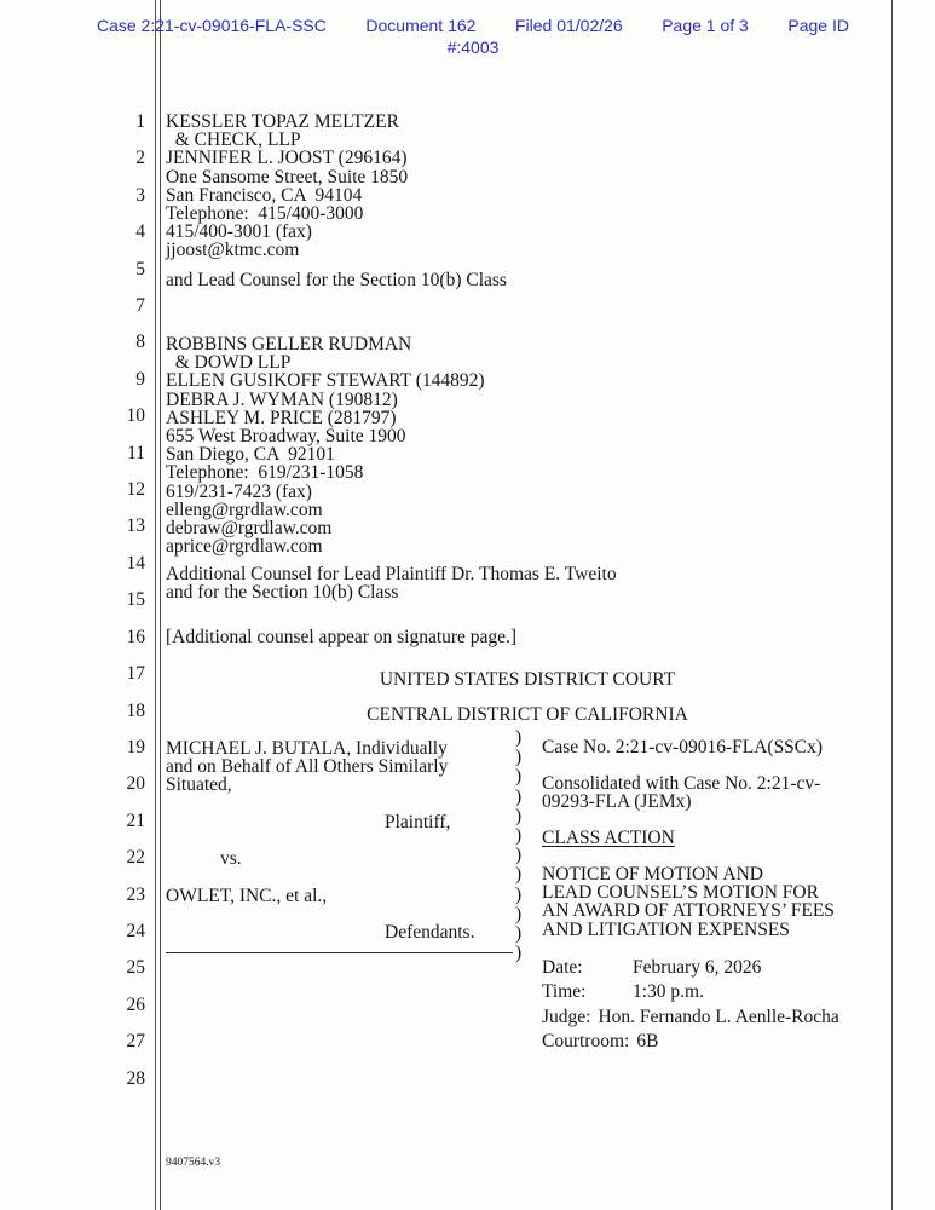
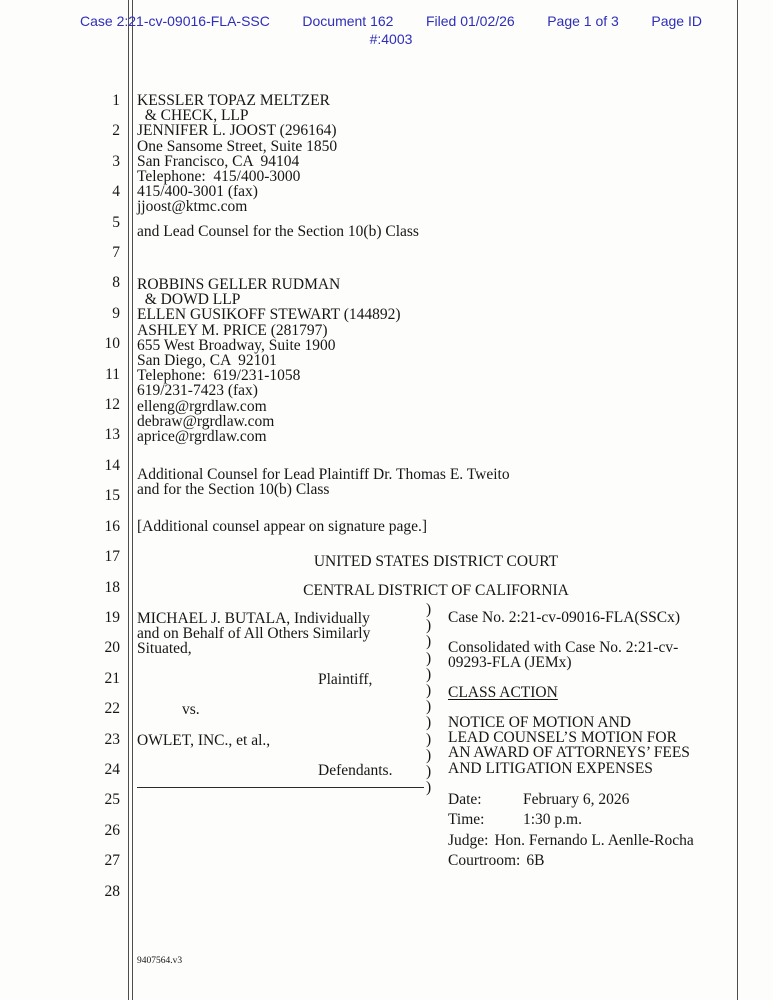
  Case 2:21-cv-09016-FLA-SSC
  Document 162
  Filed 01/02/26
  Page 1 of 3
  Page ID
  #:4003
  1
  2
  3
  4
  5
  7
  8
  9
  10
  11
  12
  13
  14
  15
  16
  17
  18
  19
  20
  21
  22
  23
  24
  25
  26
  27
  28
  KESSLER TOPAZ MELTZER
  & CHECK, LLP
  JENNIFER L. JOOST (296164)
  One Sansome Street, Suite 1850
  San Francisco, CA 94104
  Telephone: 415/400-3000
  415/400-3001 (fax)
  jjoost@ktmc.com
  and Lead Counsel for the Section 10(b) Class
  ROBBINS GELLER RUDMAN
  & DOWD LLP
  ELLEN GUSIKOFF STEWART (144892)
- DEBRA J. WYMAN (190812)
  ASHLEY M. PRICE (281797)
  655 West Broadway, Suite 1900
  San Diego, CA 92101
  Telephone: 619/231-1058
  619/231-7423 (fax)
  elleng@rgrdlaw.com
  debraw@rgrdlaw.com
  aprice@rgrdlaw.com
  Additional Counsel for Lead Plaintiff Dr. Thomas E. Tweito
  and for the Section 10(b) Class
  [Additional counsel appear on signature page.]
  UNITED STATES DISTRICT COURT
  CENTRAL DISTRICT OF CALIFORNIA
  MICHAEL J. BUTALA, Individually
  and on Behalf of All Others Similarly
  Situated,
  Plaintiff,
  vs.
  OWLET, INC., et al.,
  Defendants.
  )
  )
  )
  )
  )
  )
  )
  )
  )
  )
  )
  )
  Case No. 2:21-cv-09016-FLA(SSCx)
  Consolidated with Case No. 2:21-cv-
  09293-FLA (JEMx)
  CLASS ACTION
  NOTICE OF MOTION AND
  LEAD COUNSEL’S MOTION FOR
  AN AWARD OF ATTORNEYS’ FEES
  AND LITIGATION EXPENSES
  Date:
  February 6, 2026
  Time:
  1:30 p.m.
  Judge:
  Hon. Fernando L. Aenlle-Rocha
  Courtroom:
  6B
  9407564.v3
